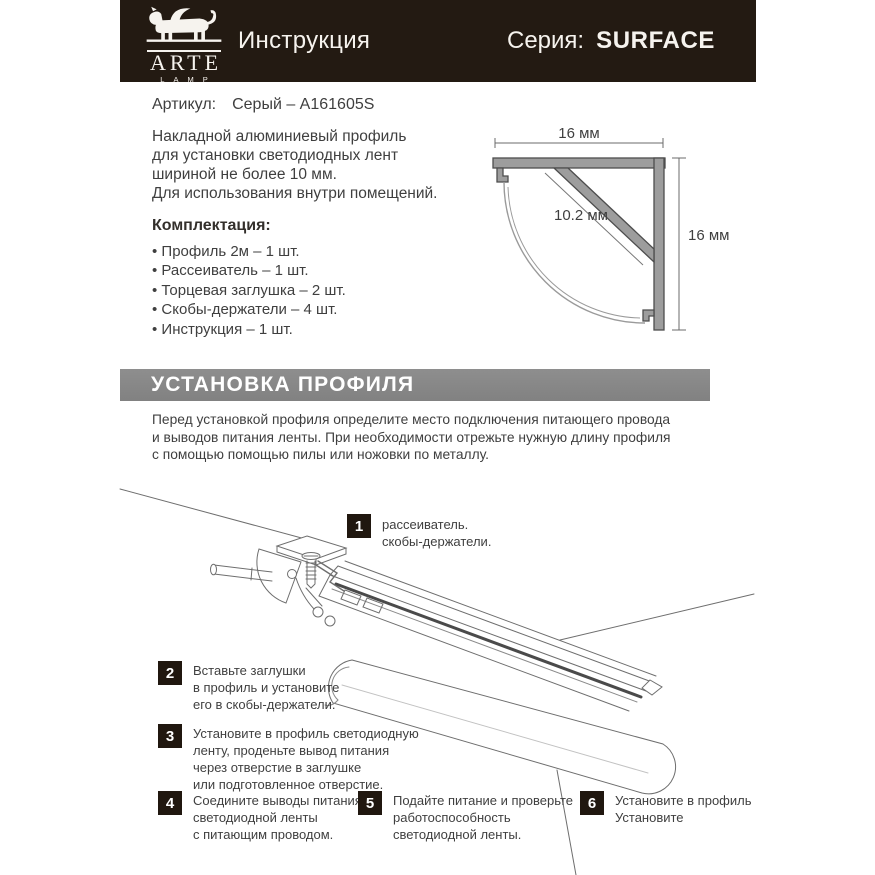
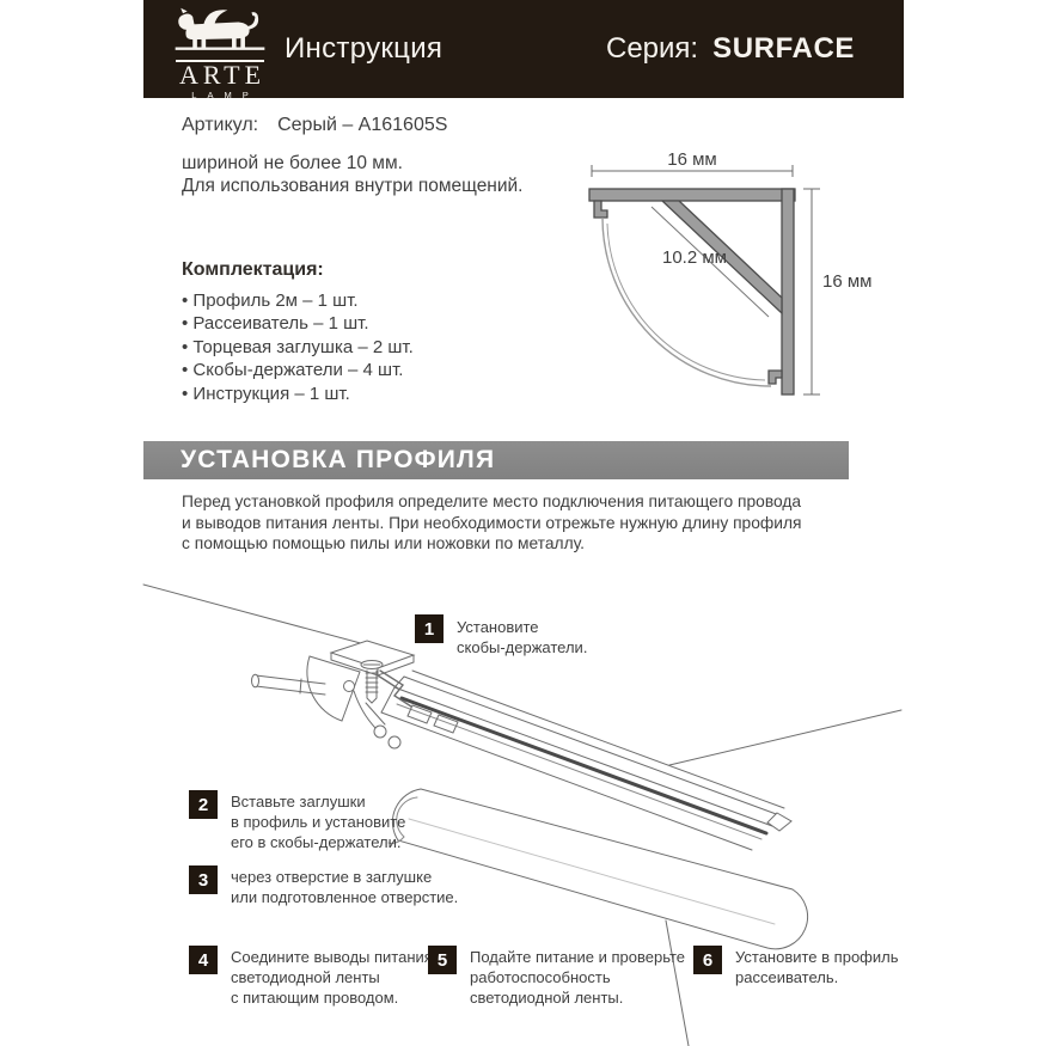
  ARTE
  LAMP
  Инструкция
  Серия:
  SURFACE
  Артикул: Серый – A161605S
- Накладной алюминиевый профиль
- для установки светодиодных лент
  шириной не более 10 мм.
  Для использования внутри помещений.
  Комплектация:
  Профиль 2м – 1 шт.
  Рассеиватель – 1 шт.
  Торцевая заглушка – 2 шт.
  Скобы-держатели – 4 шт.
  Инструкция – 1 шт.
  16 мм
  16 мм
  10.2 мм
  УСТАНОВКА ПРОФИЛЯ
  Перед установкой профиля определите место подключения питающего провода
  и выводов питания ленты. При необходимости отрежьте нужную длину профиля
  с помощью помощью пилы или ножовки по металлу.
  1
- рассеиватель.
+ Установите
  скобы-держатели.
  2
  Вставьте заглушки
  в профиль и установите
  его в скобы-держатели.
  3
- Установите в профиль светодиодную
- ленту, проденьте вывод питания
  через отверстие в заглушке
  или подготовленное отверстие.
  4
  Соедините выводы питани
  светодиодной ленты
  с питающим проводом.
  5
  Подайте питание и проверьте
  работоспособность
  светодиодной ленты.
  6
  Установите в профиль
- Установите
+ рассеиватель.
